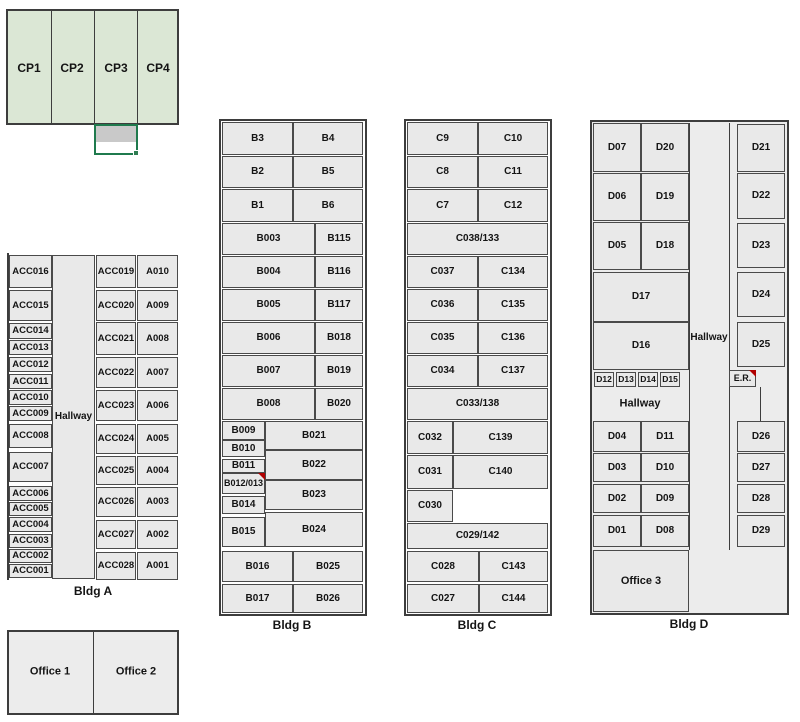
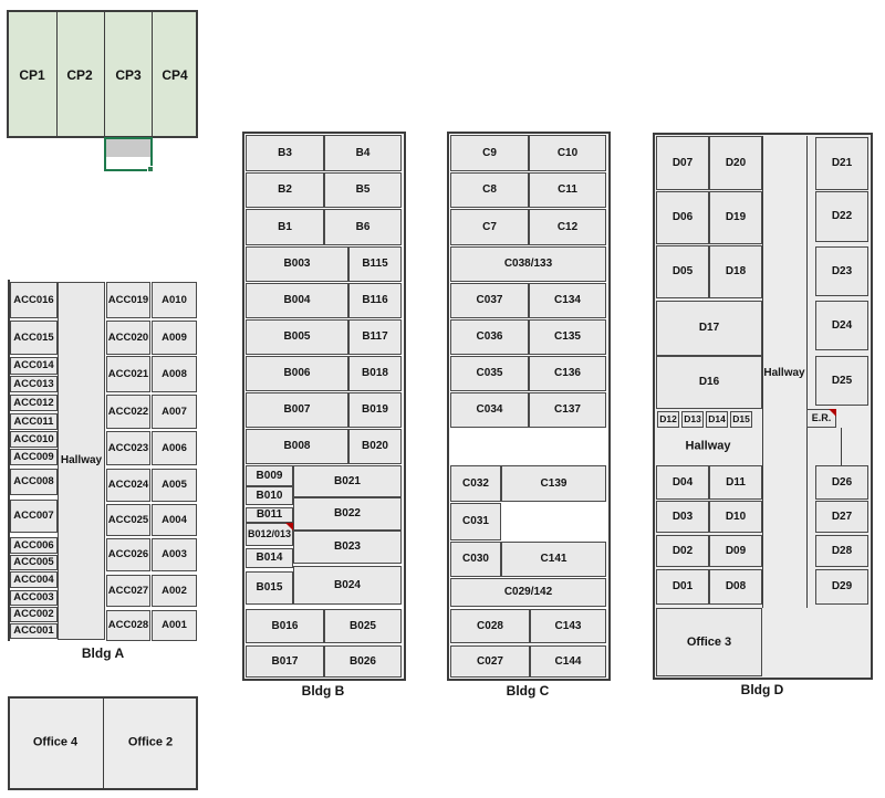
  CP1
  CP2
  CP3
  CP4
  ACC016
  ACC015
  ACC014
  ACC013
  ACC012
  ACC011
  ACC010
  ACC009
  ACC008
  ACC007
  ACC006
  ACC005
  ACC004
  ACC003
  ACC002
  ACC001
  Hallway
  ACC019
  A010
  ACC020
  A009
  ACC021
  A008
  ACC022
  A007
  ACC023
  A006
  ACC024
  A005
  ACC025
  A004
  ACC026
  A003
  ACC027
  A002
  ACC028
  A001
  Bldg A
  B3
  B4
  B2
  B5
  B1
  B6
  B003
  B115
  B004
  B116
  B005
  B117
  B006
  B018
  B007
  B019
  B008
  B020
  B009
  B010
  B011
  B012/013
  B014
  B015
  B021
  B022
  B023
  B024
  B016
  B025
  B017
  B026
  Bldg B
  C9
  C10
  C8
  C11
  C7
  C12
  C038/133
  C037
  C134
  C036
  C135
  C035
  C136
  C034
  C137
- C033/138
  C032
  C139
  C031
- C140
  C030
+ C141
  C029/142
  C028
  C143
  C027
  C144
  Bldg C
  D07
  D20
  D06
  D19
  D05
  D18
  D17
  D16
  D12
  D13
  D14
  D15
  D04
  D11
  D03
  D10
  D02
  D09
  D01
  D08
  Office 3
  D21
  D22
  D23
  D24
  D25
  E.R.
  D26
  D27
  D28
  D29
  Hallway
  Hallway
  Bldg D
- Office 1
+ Office 4
  Office 2
